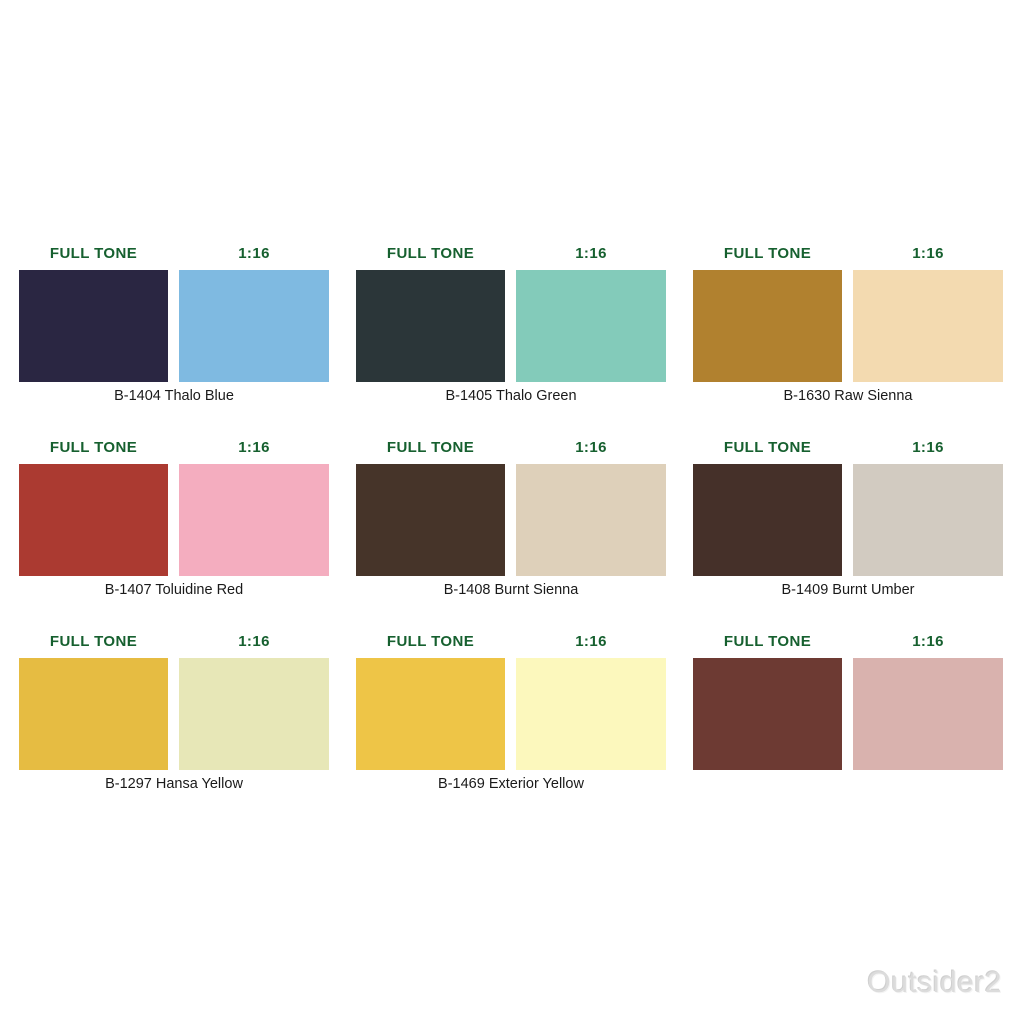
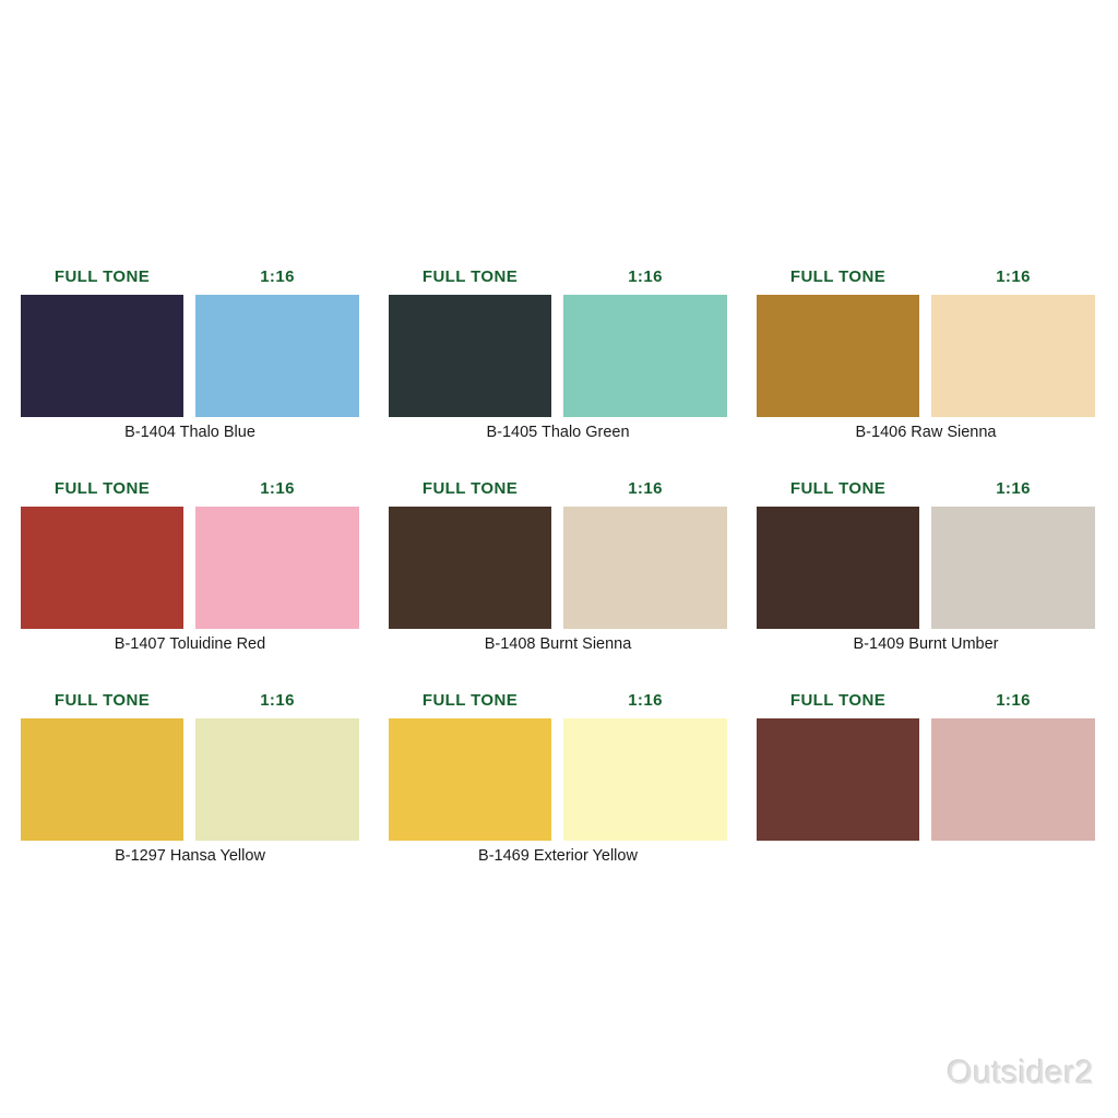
  FULL TONE
  1:16
  B-1404 Thalo Blue
  FULL TONE
  1:16
  B-1405 Thalo Green
  FULL TONE
  1:16
- B-1630 Raw Sienna
+ B-1406 Raw Sienna
  FULL TONE
  1:16
  B-1407 Toluidine Red
  FULL TONE
  1:16
  B-1408 Burnt Sienna
  FULL TONE
  1:16
  B-1409 Burnt Umber
  FULL TONE
  1:16
  B-1297 Hansa Yellow
  FULL TONE
  1:16
  B-1469 Exterior Yellow
  FULL TONE
  1:16
  Outsider2
